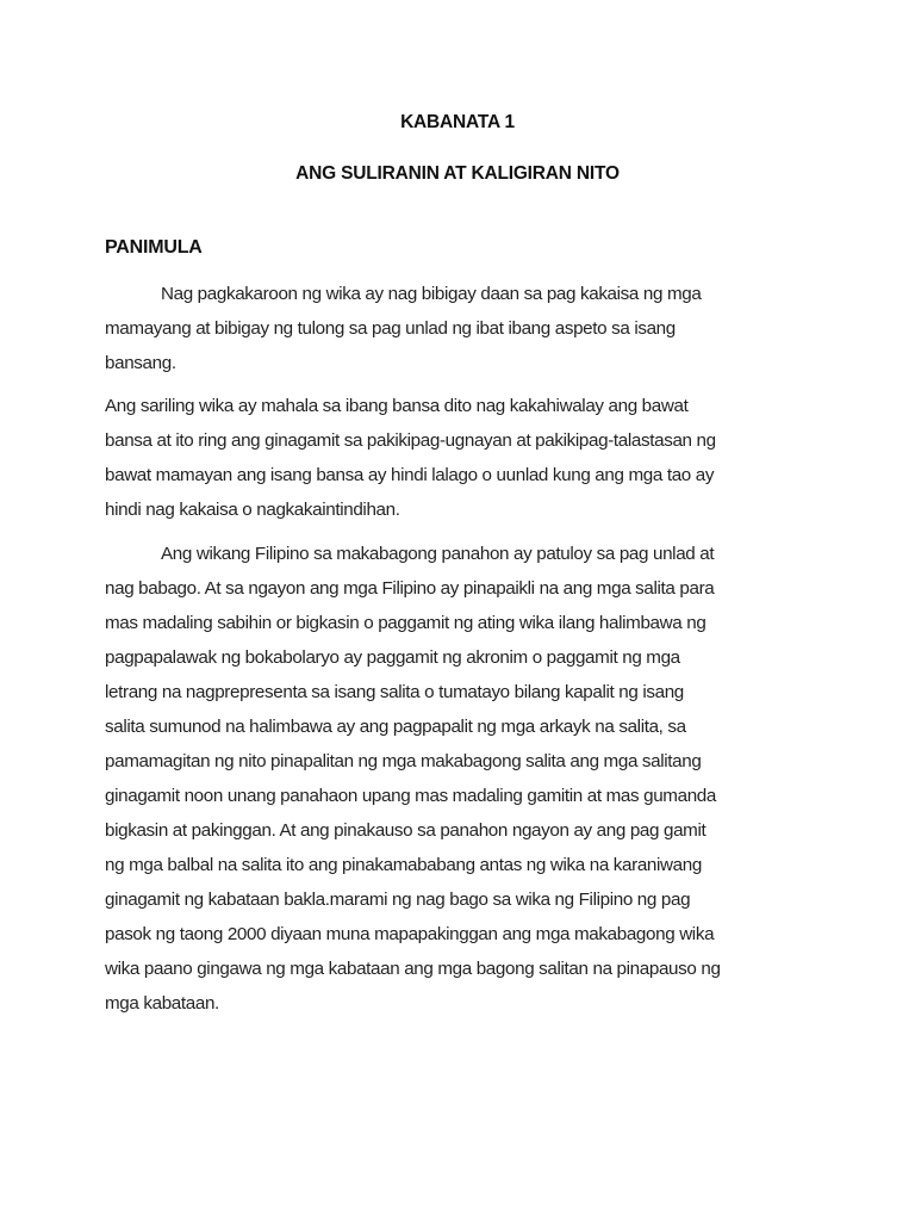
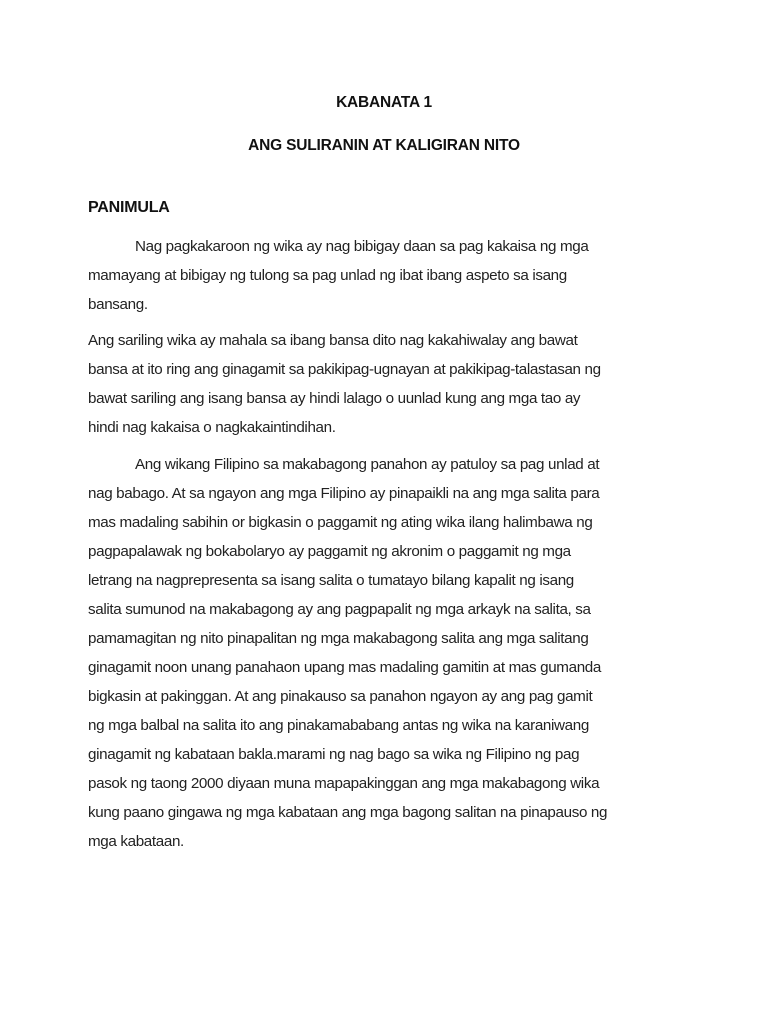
  KABANATA 1
  ANG SULIRANIN AT KALIGIRAN NITO
  PANIMULA
  Nag pagkakaroon ng wika ay nag bibigay daan sa pag kakaisa ng mga
  mamayang at bibigay ng tulong sa pag unlad ng ibat ibang aspeto sa isang
  bansang.
  Ang sariling wika ay mahala sa ibang bansa dito nag kakahiwalay ang bawat
  bansa at ito ring ang ginagamit sa pakikipag-ugnayan at pakikipag-talastasan ng
- bawat mamayan ang isang bansa ay hindi lalago o uunlad kung ang mga tao ay
+ bawat sariling ang isang bansa ay hindi lalago o uunlad kung ang mga tao ay
  hindi nag kakaisa o nagkakaintindihan.
  Ang wikang Filipino sa makabagong panahon ay patuloy sa pag unlad at
  nag babago. At sa ngayon ang mga Filipino ay pinapaikli na ang mga salita para
  mas madaling sabihin or bigkasin o paggamit ng ating wika ilang halimbawa ng
  pagpapalawak ng bokabolaryo ay paggamit ng akronim o paggamit ng mga
  letrang na nagprepresenta sa isang salita o tumatayo bilang kapalit ng isang
- salita sumunod na halimbawa ay ang pagpapalit ng mga arkayk na salita, sa
+ salita sumunod na makabagong ay ang pagpapalit ng mga arkayk na salita, sa
  pamamagitan ng nito pinapalitan ng mga makabagong salita ang mga salitang
  ginagamit noon unang panahaon upang mas madaling gamitin at mas gumanda
  bigkasin at pakinggan. At ang pinakauso sa panahon ngayon ay ang pag gamit
  ng mga balbal na salita ito ang pinakamababang antas ng wika na karaniwang
  ginagamit ng kabataan bakla.marami ng nag bago sa wika ng Filipino ng pag
  pasok ng taong 2000 diyaan muna mapapakinggan ang mga makabagong wika
- wika paano gingawa ng mga kabataan ang mga bagong salitan na pinapauso ng
+ kung paano gingawa ng mga kabataan ang mga bagong salitan na pinapauso ng
  mga kabataan.
